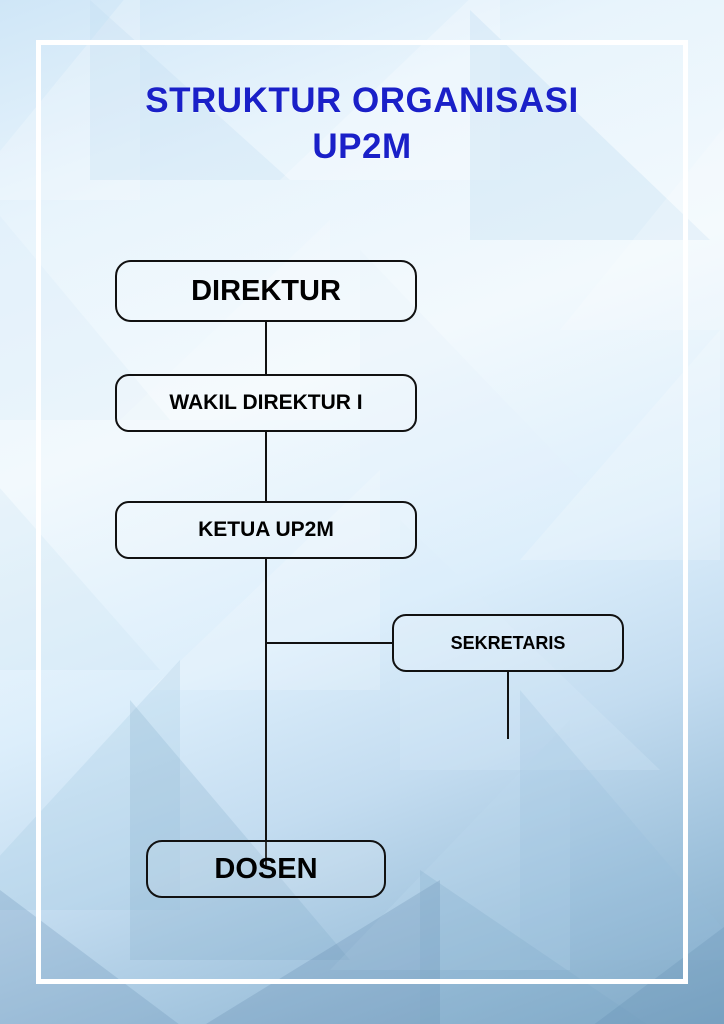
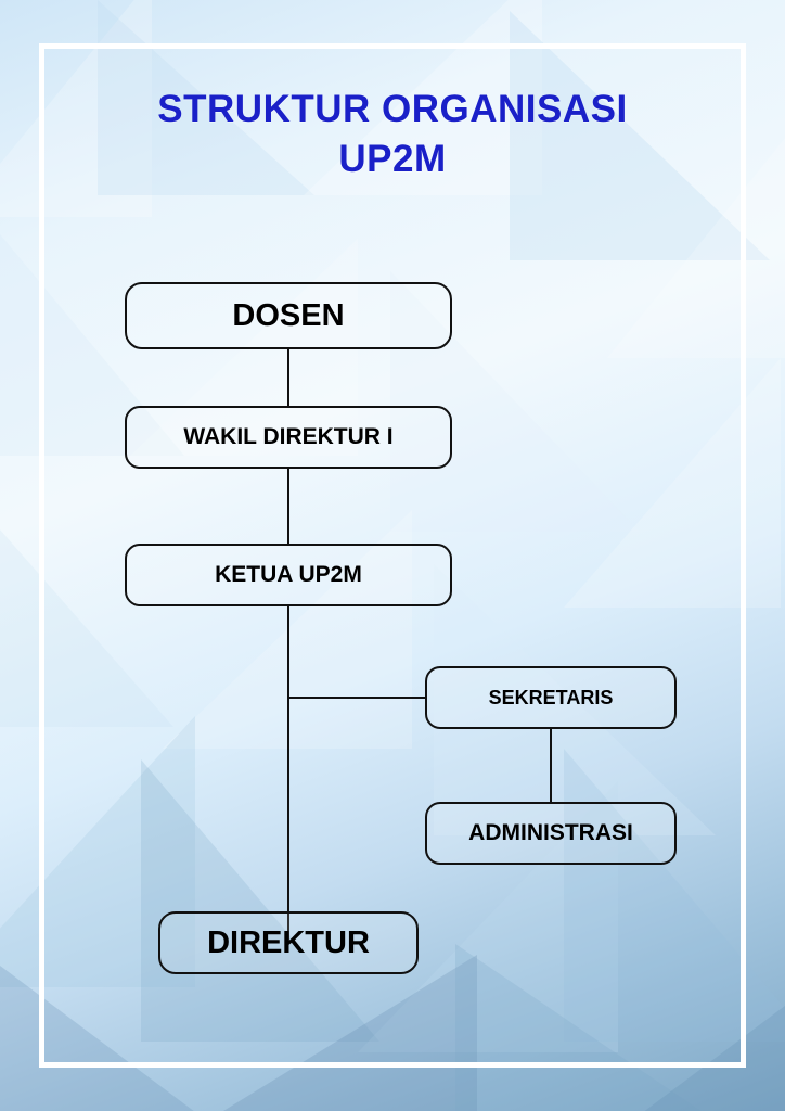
  STRUKTUR ORGANISASI
  UP2M
- DIREKTUR
+ DOSEN
  WAKIL DIREKTUR I
  KETUA UP2M
  SEKRETARIS
+ ADMINISTRASI
- DOSEN
+ DIREKTUR
